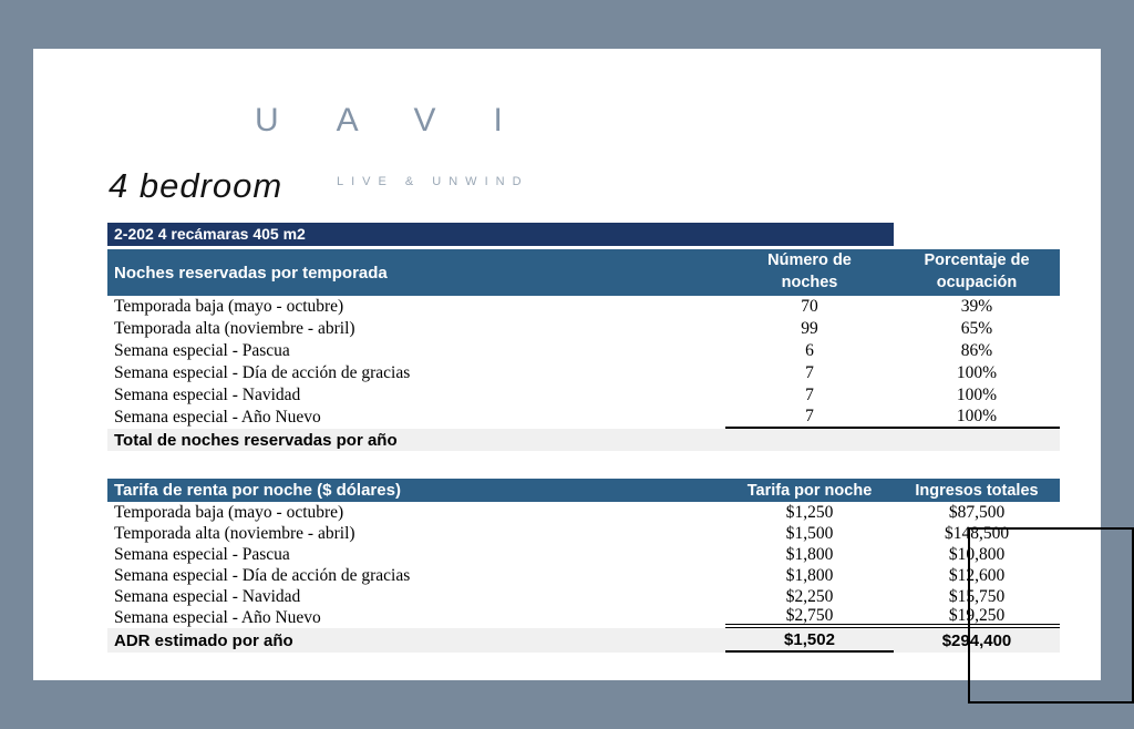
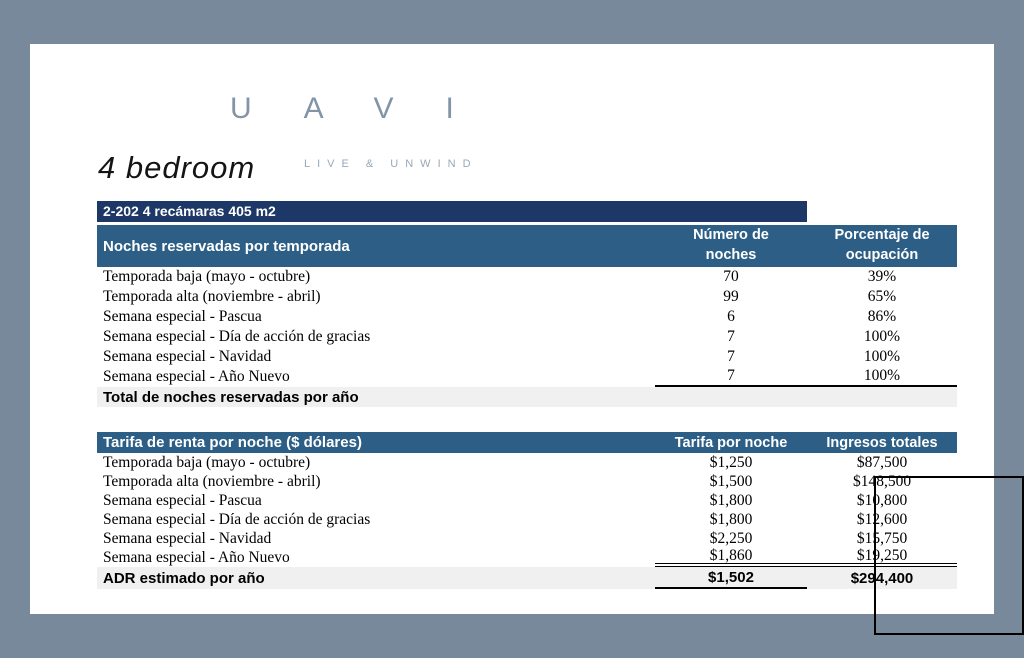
  UAVI
  4 bedroom
  LIVE & UNWIND
  2-202 4 recámaras 405 m2
  Noches reservadas por temporada
  Número de noches
  Porcentaje de ocupación
  Temporada baja (mayo - octubre)
  70
  39%
  Temporada alta (noviembre - abril)
  99
  65%
  Semana especial - Pascua
  6
  86%
  Semana especial - Día de acción de gracias
  7
  100%
  Semana especial - Navidad
  7
  100%
  Semana especial - Año Nuevo
  7
  100%
  Total de noches reservadas por año
  Tarifa de renta por noche ($ dólares)
  Tarifa por noche
  Ingresos totales
  Temporada baja (mayo - octubre)
  $1,250
  $87,500
  Temporada alta (noviembre - abril)
  $1,500
  $148,500
  Semana especial - Pascua
  $1,800
  $10,800
  Semana especial - Día de acción de gracias
  $1,800
  $12,600
  Semana especial - Navidad
  $2,250
  $15,750
  Semana especial - Año Nuevo
- $2,750
+ $1,860
  $19,250
  ADR estimado por año
  $1,502
  $294,400
